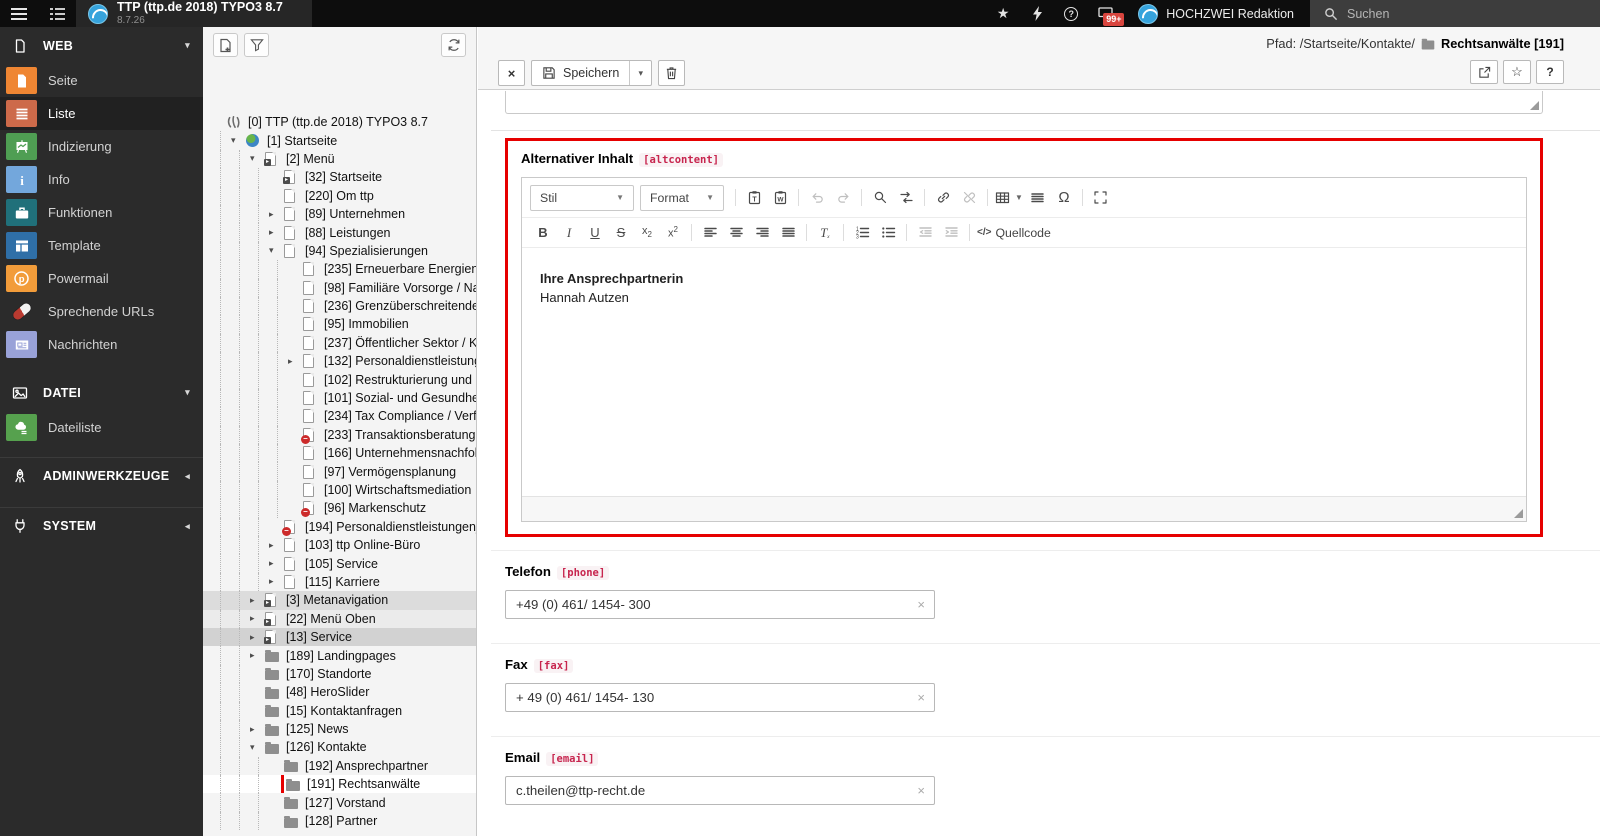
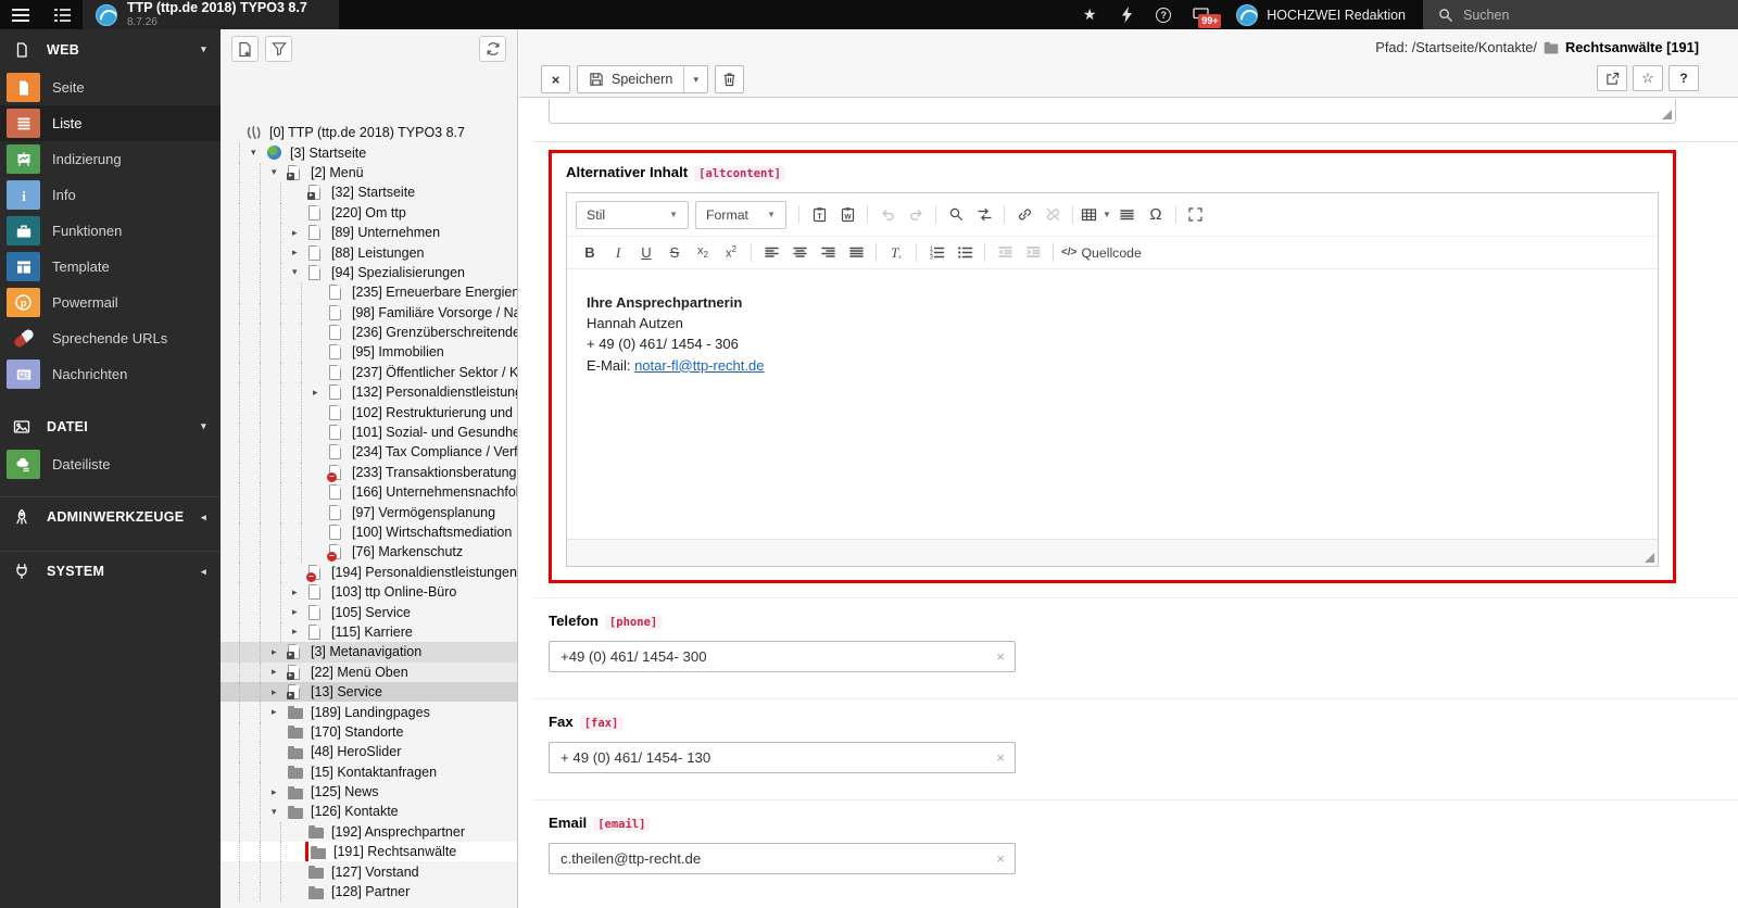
  TTP (ttp.de 2018) TYPO3 8.7
  8.7.26
  ★
  ?
  99+
  HOCHZWEI Redaktion
  Suchen
  WEB
  ▾
  Seite
  Liste
  Indizierung
  i
  Info
  Funktionen
  Template
  p
  Powermail
  Sprechende URLs
  Nachrichten
  DATEI
  ▾
  Dateiliste
  ADMINWERKZEUGE
  ◂
  SYSTEM
  ◂
  [0] TTP (ttp.de 2018) TYPO3 8.7
  ▾
- [1] Startseite
+ [3] Startseite
  ▾
  [2] Menü
  [32] Startseite
  [220] Om ttp
  ▸
  [89] Unternehmen
  ▸
  [88] Leistungen
  ▾
  [94] Spezialisierungen
  [235] Erneuerbare Energien
  [98] Familiäre Vorsorge / N
  [236] Grenzüberschreitende
  [95] Immobilien
  [237] Öffentlicher Sektor / K
  ▸
  [132] Personaldienstleistun
  [102] Restrukturierung und
  [101] Sozial- und Gesundhe
  [234] Tax Compliance / Verf
  [233] Transaktionsberatung
  [166] Unternehmensnachfo
  [97] Vermögensplanung
  [100] Wirtschaftsmediation
- [96] Markenschutz
+ [76] Markenschutz
  [194] Personaldienstleistungen
  ▸
  [103] ttp Online-Büro
  ▸
  [105] Service
  ▸
  [115] Karriere
  ▸
  [3] Metanavigation
  ▸
  [22] Menü Oben
  ▸
  [13] Service
  ▸
  [189] Landingpages
  [170] Standorte
  [48] HeroSlider
  [15] Kontaktanfragen
  ▸
  [125] News
  ▾
  [126] Kontakte
  [192] Ansprechpartner
  [191] Rechtsanwälte
  [127] Vorstand
  [128] Partner
  Pfad: /Startseite/Kontakte/
  Rechtsanwälte [191]
  ×
  Speichern
  ▾
  ☆
  ?
  Alternativer Inhalt [altcontent]
  Stil
  ▼
  Format
  ▼
  ▼
  Ω
  B
  I
  U
  S
  x2
  x2
  Tₓ
  </>
  Quellcode
  Ihre Ansprechpartnerin
  Hannah Autzen
+ + 49 (0) 461/ 1454 - 306
+ E-Mail: notar-fl@ttp-recht.de
  Telefon [phone]
  +49 (0) 461/ 1454- 300
  ×
  Fax [fax]
  + 49 (0) 461/ 1454- 130
  ×
  Email [email]
  c.theilen@ttp-recht.de
  ×
